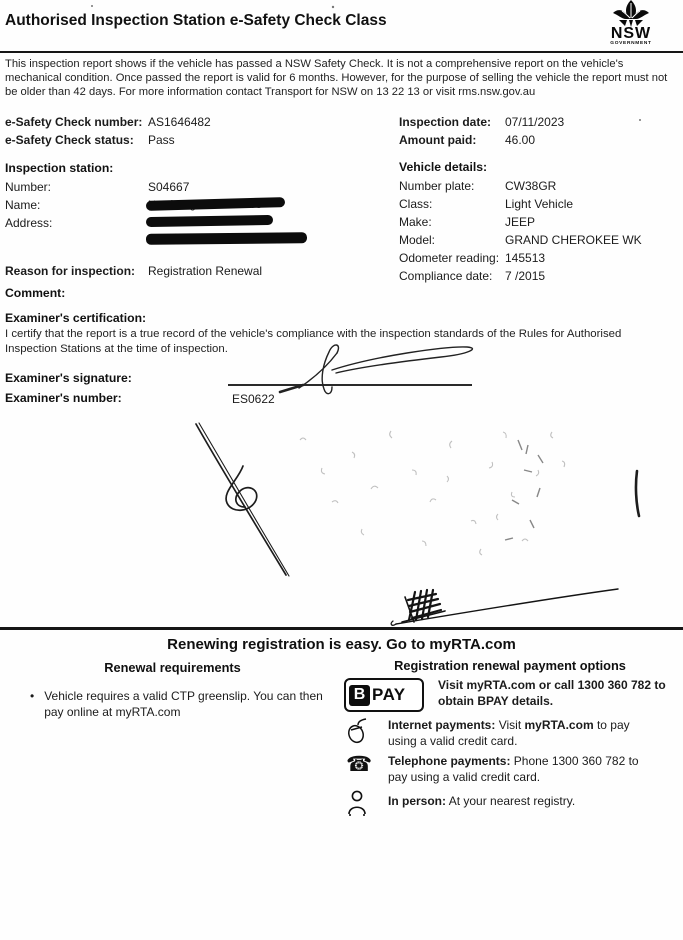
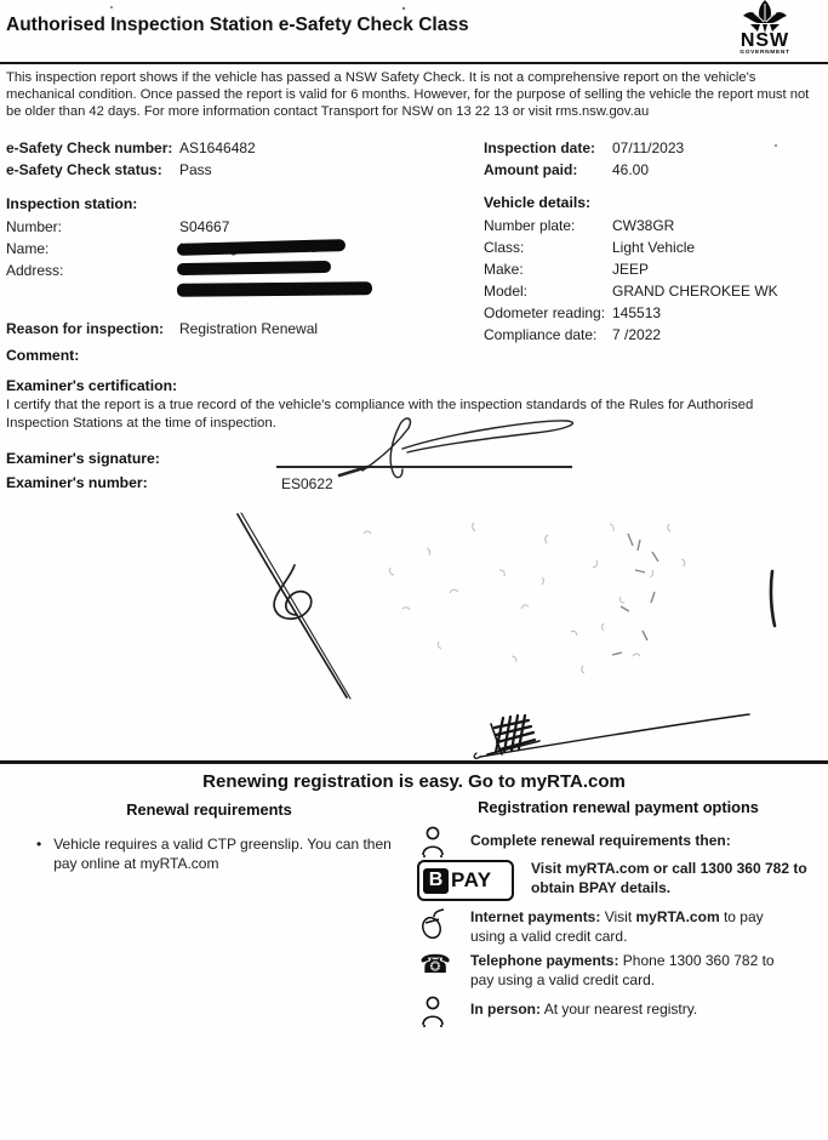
  Authorised Inspection Station e-Safety Check Class
  NSW
  This inspection report shows if the vehicle has passed a NSW Safety Check. It is not a comprehensive report on the vehicle's mechanical condition. Once passed the report is valid for 6 months. However, for the purpose of selling the vehicle the report must not be older than 42 days. For more information contact Transport for NSW on 13 22 13 or visit rms.nsw.gov.au
  e-Safety Check number:
  AS1646482
  e-Safety Check status:
  Pass
  Inspection station:
  Number:
  S04667
  Name:
  Address:
  Inspection date:
  07/11/2023
  Amount paid:
  46.00
  Vehicle details:
  Number plate:
  CW38GR
  Class:
  Light Vehicle
  Make:
  JEEP
  Model:
  GRAND CHEROKEE WK
  Odometer reading:
  145513
  Compliance date:
- 7 /2015
+ 7 /2022
  Reason for inspection:
  Registration Renewal
  Comment:
  Examiner's certification:
  I certify that the report is a true record of the vehicle's compliance with the inspection standards of the Rules for Authorised Inspection Stations at the time of inspection.
  Examiner's signature:
  Examiner's number:
  ES0622
  Renewing registration is easy. Go to myRTA.com
  Renewal requirements
  •
  Vehicle requires a valid CTP greenslip. You can then pay online at myRTA.com
  Registration renewal payment options
+ Complete renewal requirements then:
  B
  PAY
  Visit myRTA.com or call 1300 360 782 to obtain BPAY details.
  Internet payments: Visit myRTA.com to pay using a valid credit card.
  ☎
  Telephone payments: Phone 1300 360 782 to pay using a valid credit card.
  In person: At your nearest registry.
